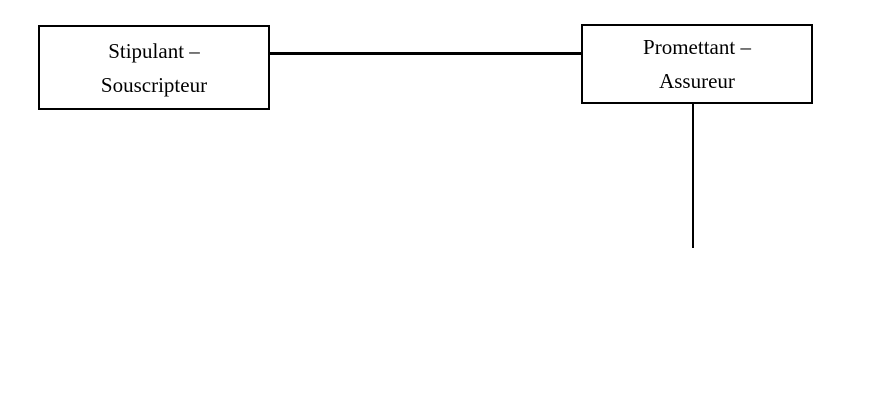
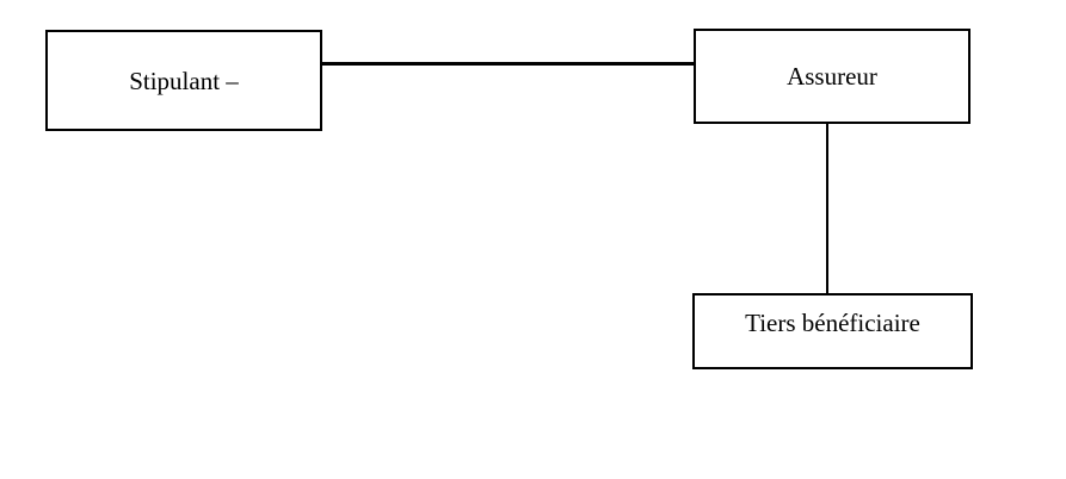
  Stipulant –
- Souscripteur
- Promettant –
  Assureur
+ Tiers bénéficiaire
